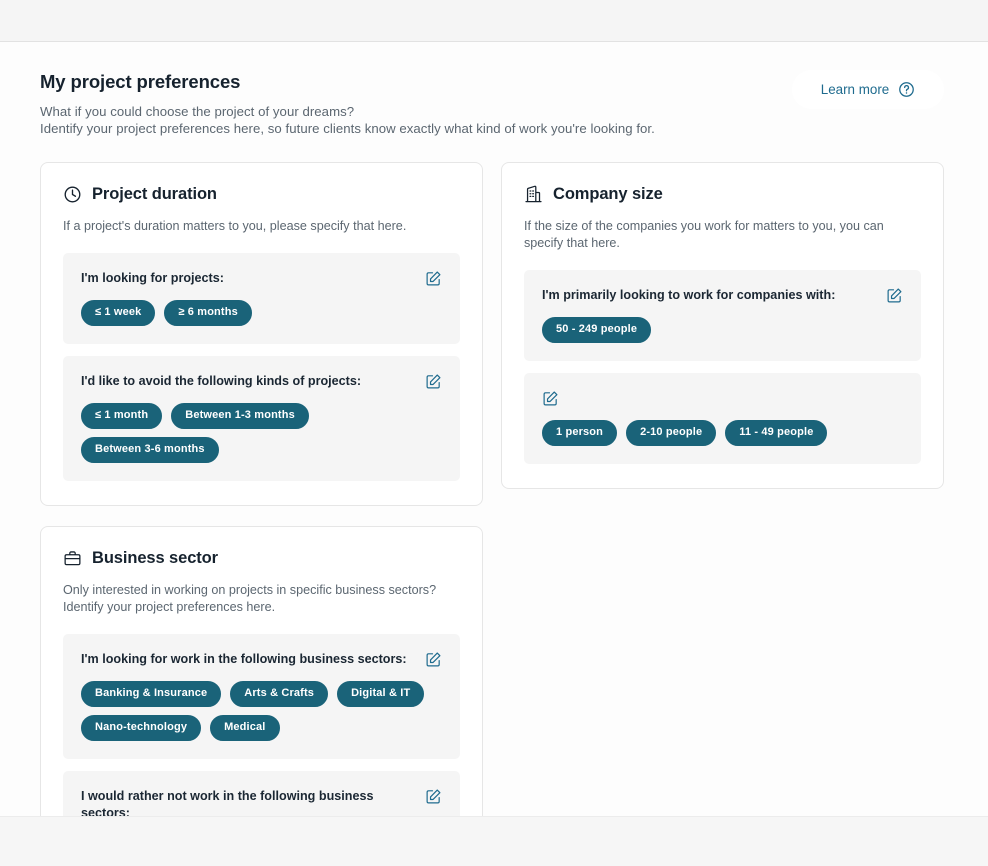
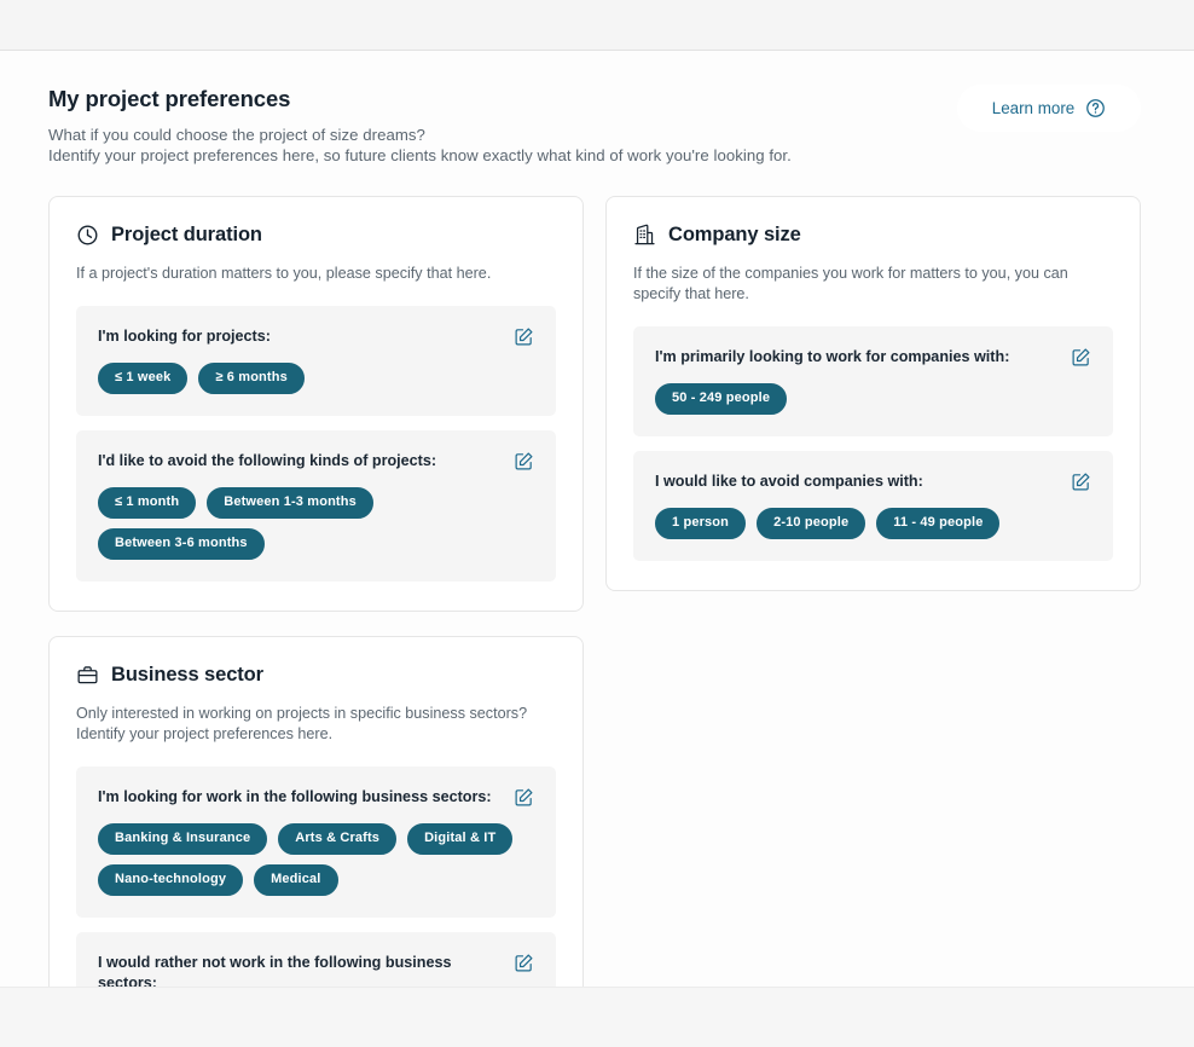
  My project preferences
- What if you could choose the project of your dreams?
+ What if you could choose the project of size dreams?
  Identify your project preferences here, so future clients know exactly what kind of work you're looking for.
  Learn more
  Project duration
  If a project's duration matters to you, please specify that here.
  I'm looking for projects:
  ≤ 1 week
  ≥ 6 months
  I'd like to avoid the following kinds of projects:
  ≤ 1 month
  Between 1-3 months
  Between 3-6 months
  Company size
  If the size of the companies you work for matters to you, you can specify that here.
  I'm primarily looking to work for companies with:
  50 - 249 people
+ I would like to avoid companies with:
  1 person
  2-10 people
  11 - 49 people
  Business sector
  Only interested in working on projects in specific business sectors? Identify your project preferences here.
  I'm looking for work in the following business sectors:
  Banking & Insurance
  Arts & Crafts
  Digital & IT
  Nano-technology
  Medical
  I would rather not work in the following business sectors:
